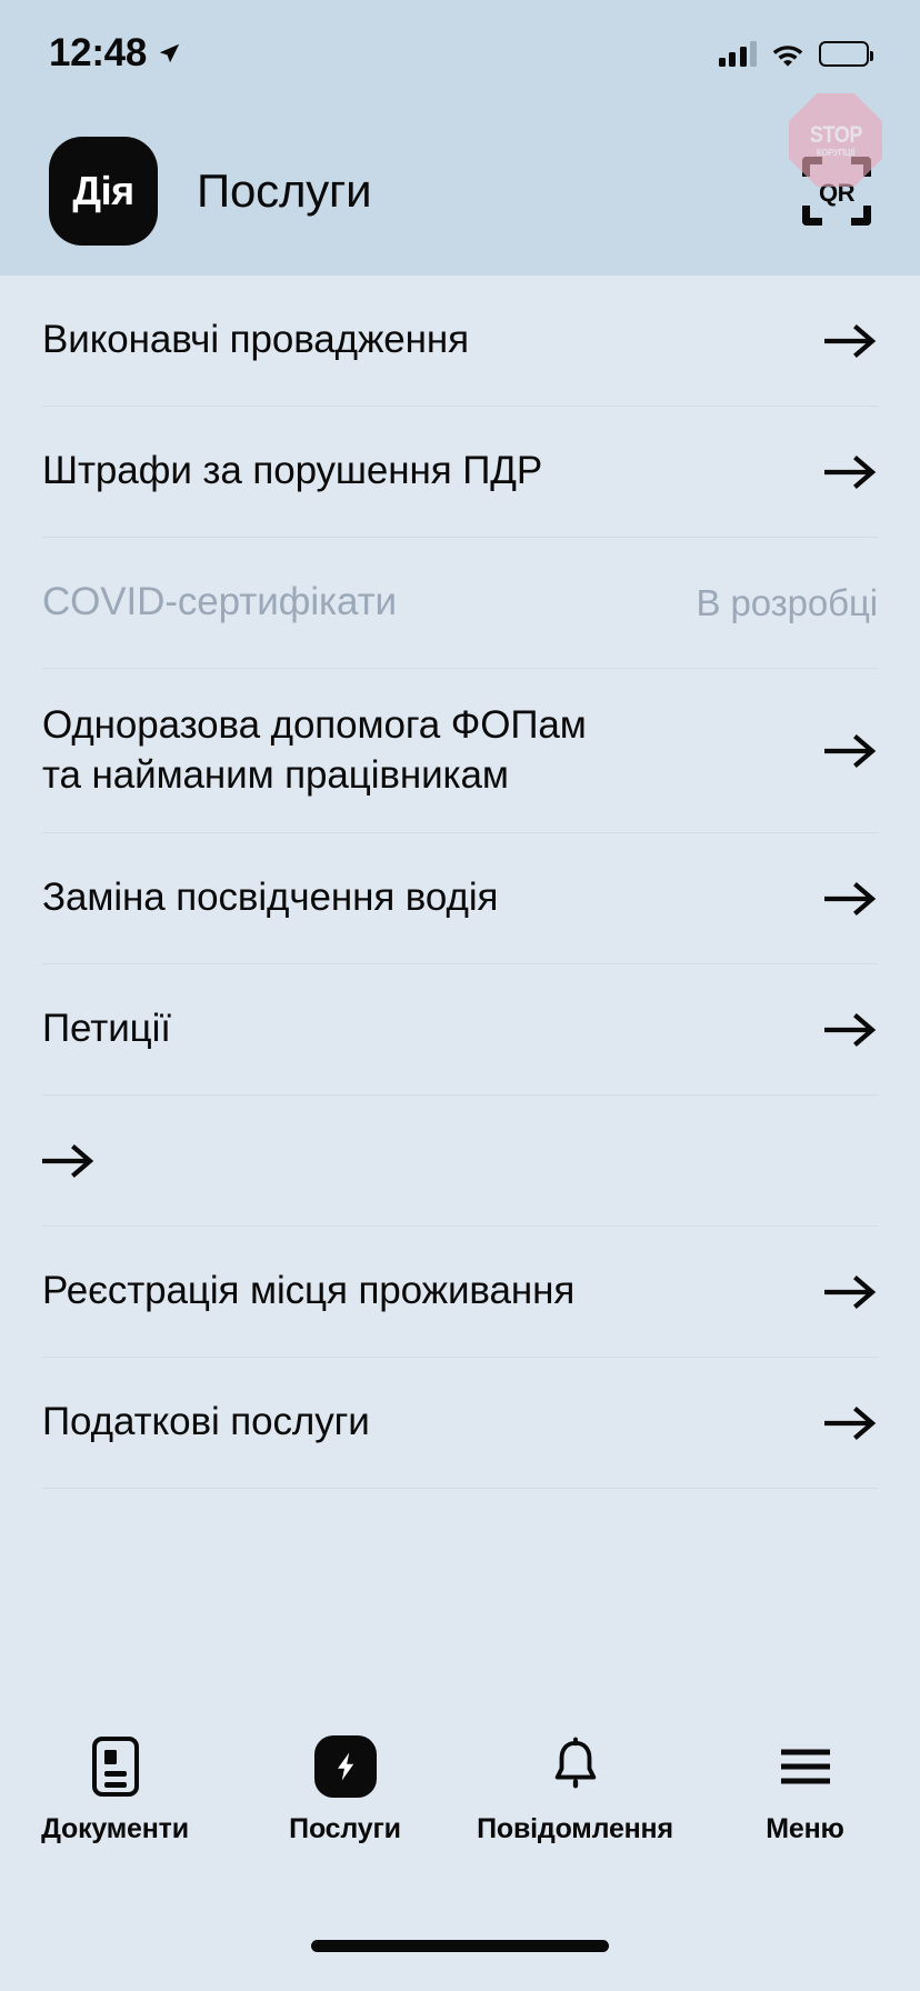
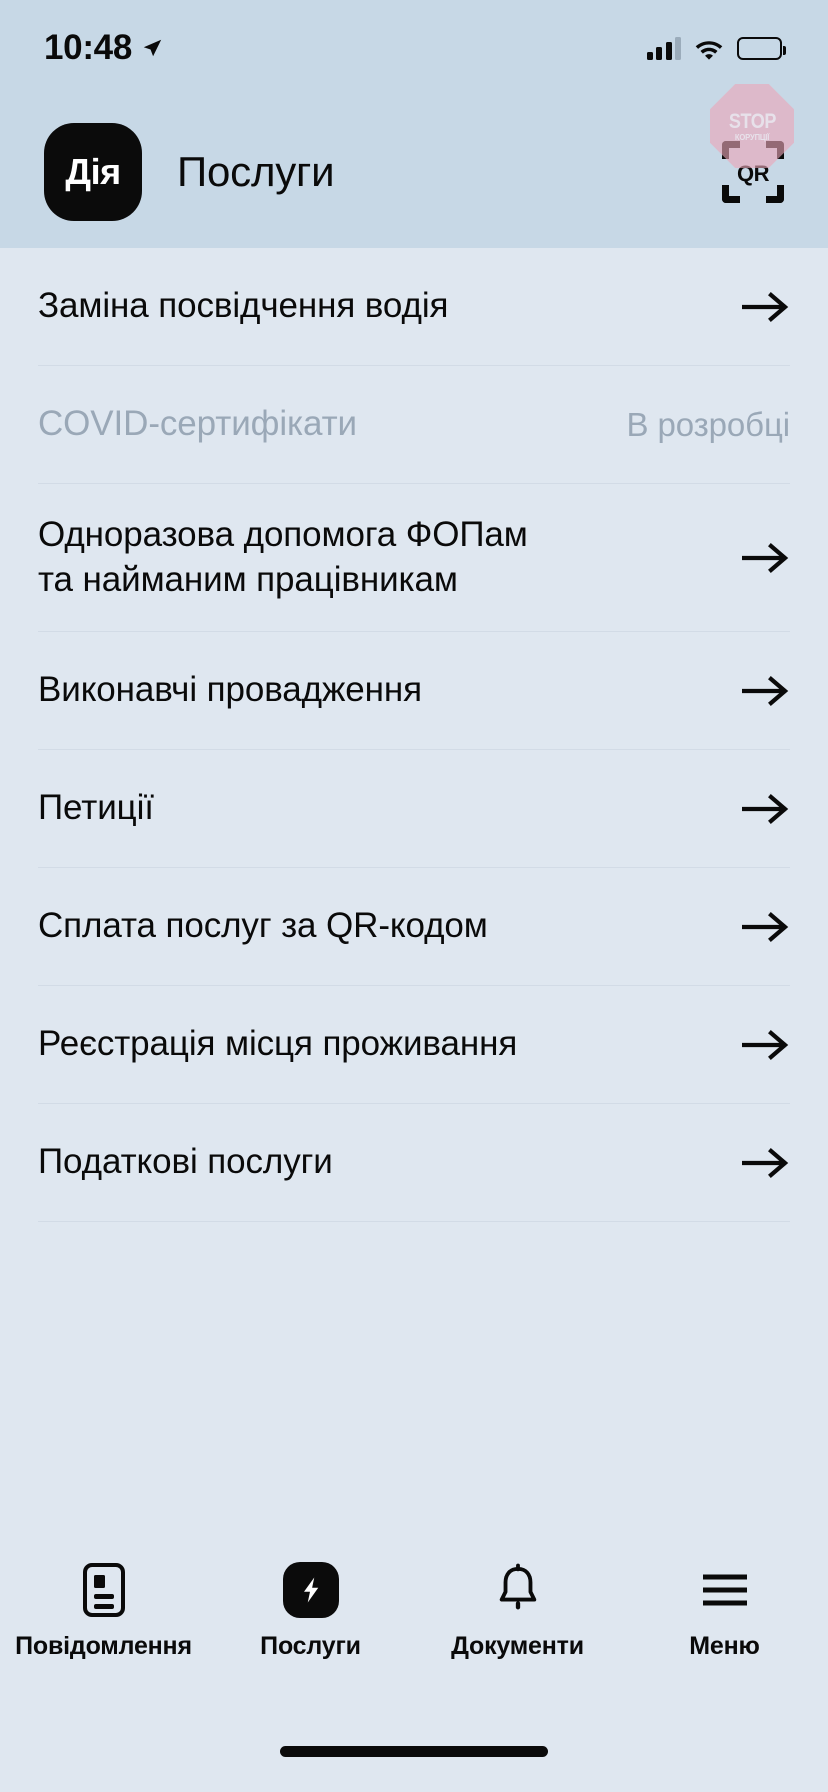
- 12:48
+ 10:48
  STOP
  КОРУПЦІЇ
  Дія
  Послуги
  QR
- Виконавчі провадження
+ Заміна посвідчення водія
- Штрафи за порушення ПДР
  COVID-сертифікати
  В розробці
  Одноразова допомога ФОПам
  та найманим працівникам
- Заміна посвідчення водія
+ Виконавчі провадження
  Петиції
+ Сплата послуг за QR-кодом
  Реєстрація місця проживання
  Податкові послуги
- Документи
+ Повідомлення
  Послуги
- Повідомлення
+ Документи
  Меню
